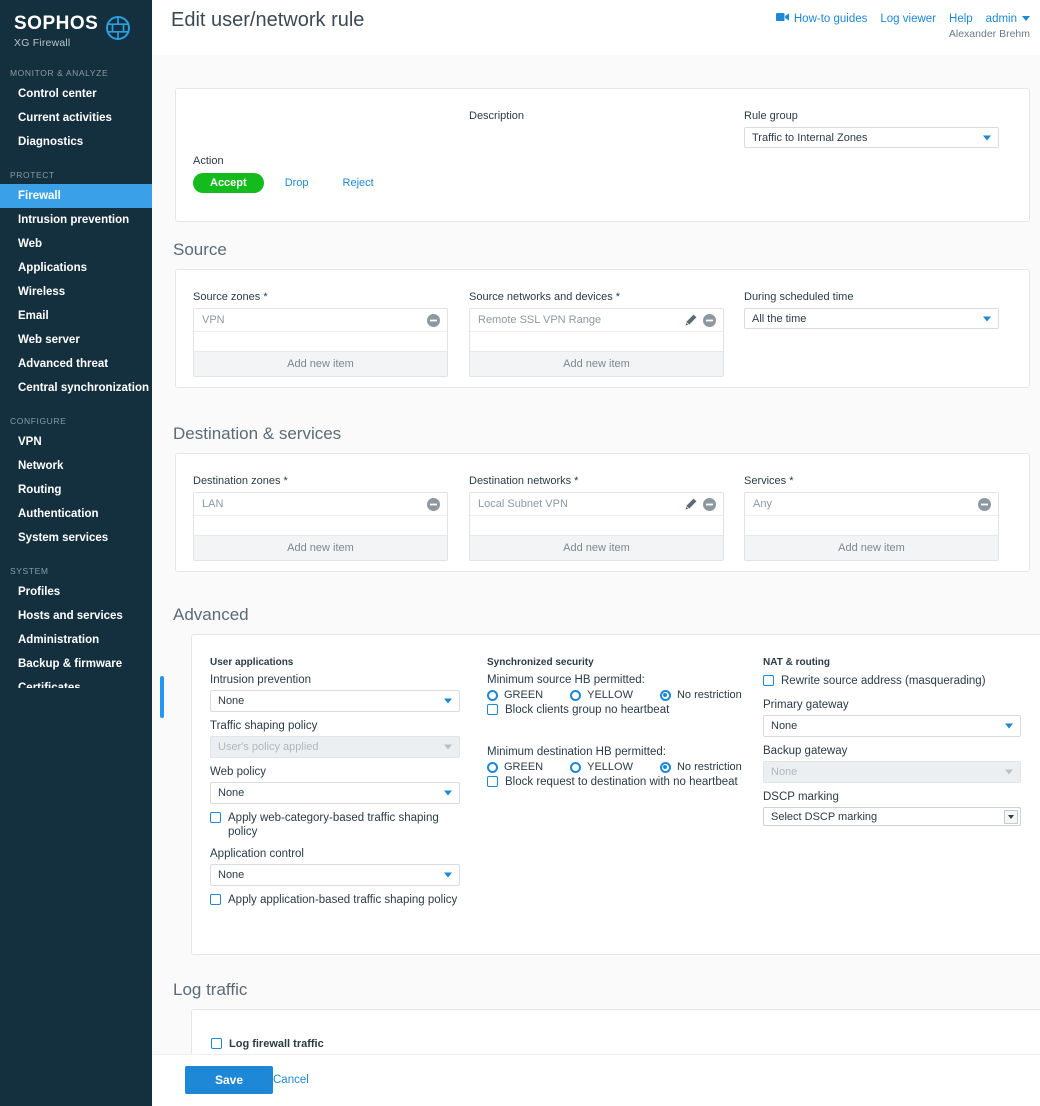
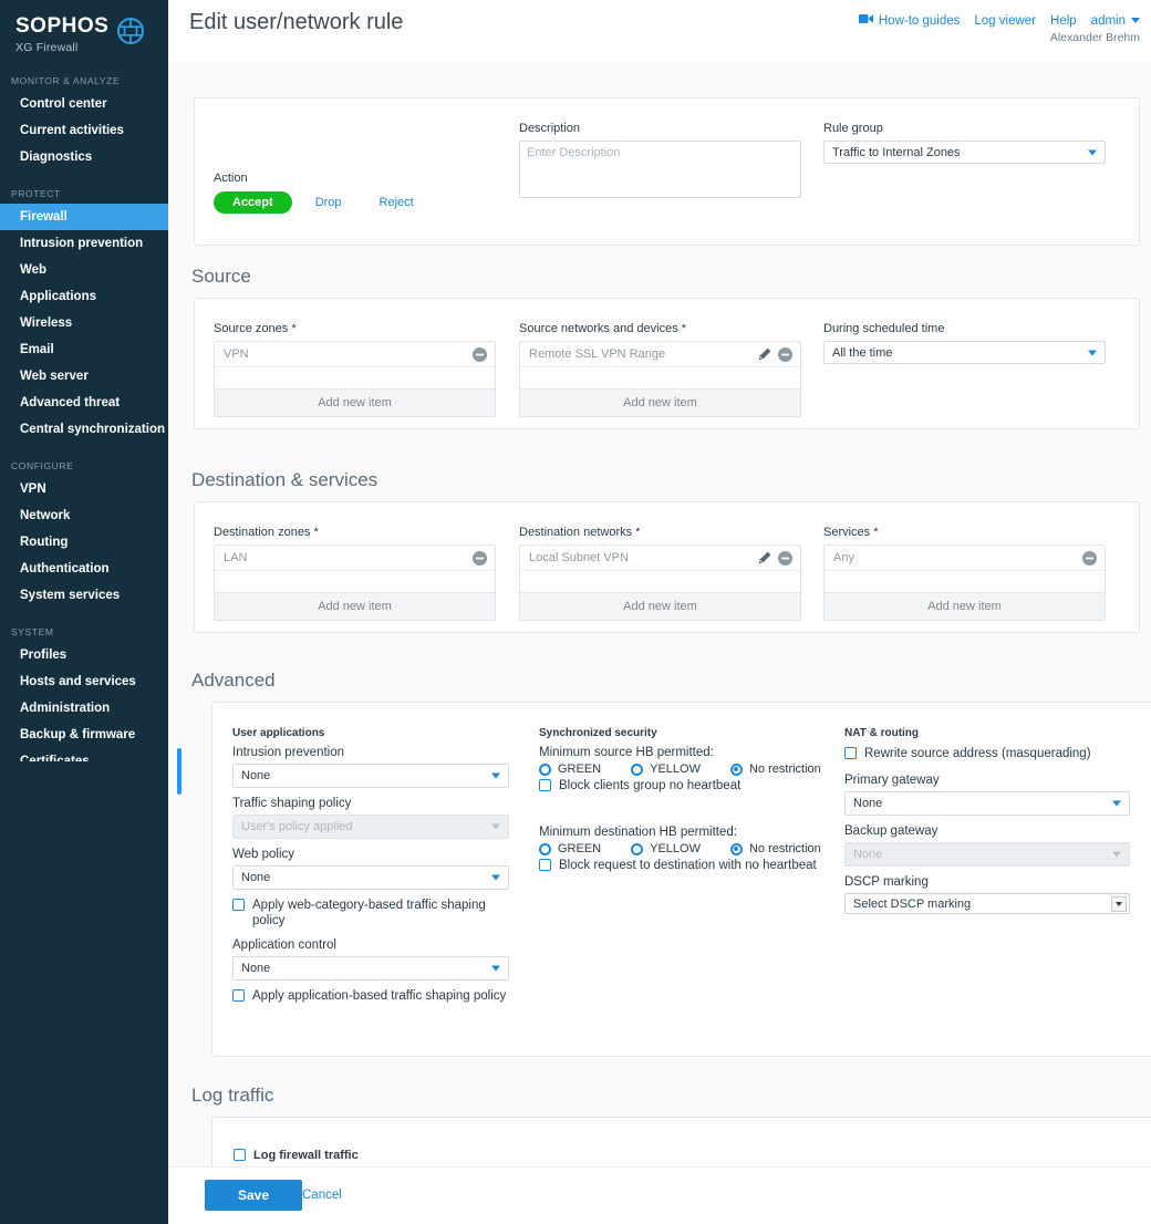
  SOPHOS
  XG Firewall
  MONITOR & ANALYZE
  Control center
  Current activities
  Diagnostics
  PROTECT
  Firewall
  Intrusion prevention
  Web
  Applications
  Wireless
  Email
  Web server
  Advanced threat
  Central synchronization
  CONFIGURE
  VPN
  Network
  Routing
  Authentication
  System services
  SYSTEM
  Profiles
  Hosts and services
  Administration
  Backup & firmware
  Edit user/network rule
  How-to guides
  Log viewer
  Help
  admin
  Alexander Brehm
  Action
  Accept
  Drop
  Reject
  Description
+ Enter Description
  Rule group
  Traffic to Internal Zones
  Source
  Source zones *
  VPN
  Add new item
  Source networks and devices *
  Remote SSL VPN Range
  Add new item
  During scheduled time
  All the time
  Destination & services
  Destination zones *
  LAN
  Add new item
  Destination networks *
  Local Subnet VPN
  Add new item
  Services *
  Any
  Add new item
  Advanced
  User applications
  Intrusion prevention
  None
  Traffic shaping policy
  User's policy applied
  Web policy
  None
  Apply web-category-based traffic shaping policy
  Application control
  None
  Apply application-based traffic shaping policy
  Synchronized security
  Minimum source HB permitted:
  GREEN
  YELLOW
  No restriction
  Block clients group no heartbeat
  Minimum destination HB permitted:
  GREEN
  YELLOW
  No restriction
  Block request to destination with no heartbeat
  NAT & routing
  Rewrite source address (masquerading)
  Primary gateway
  None
  Backup gateway
  None
  DSCP marking
  Select DSCP marking
  Log traffic
  Log firewall traffic
  Save
  Cancel
